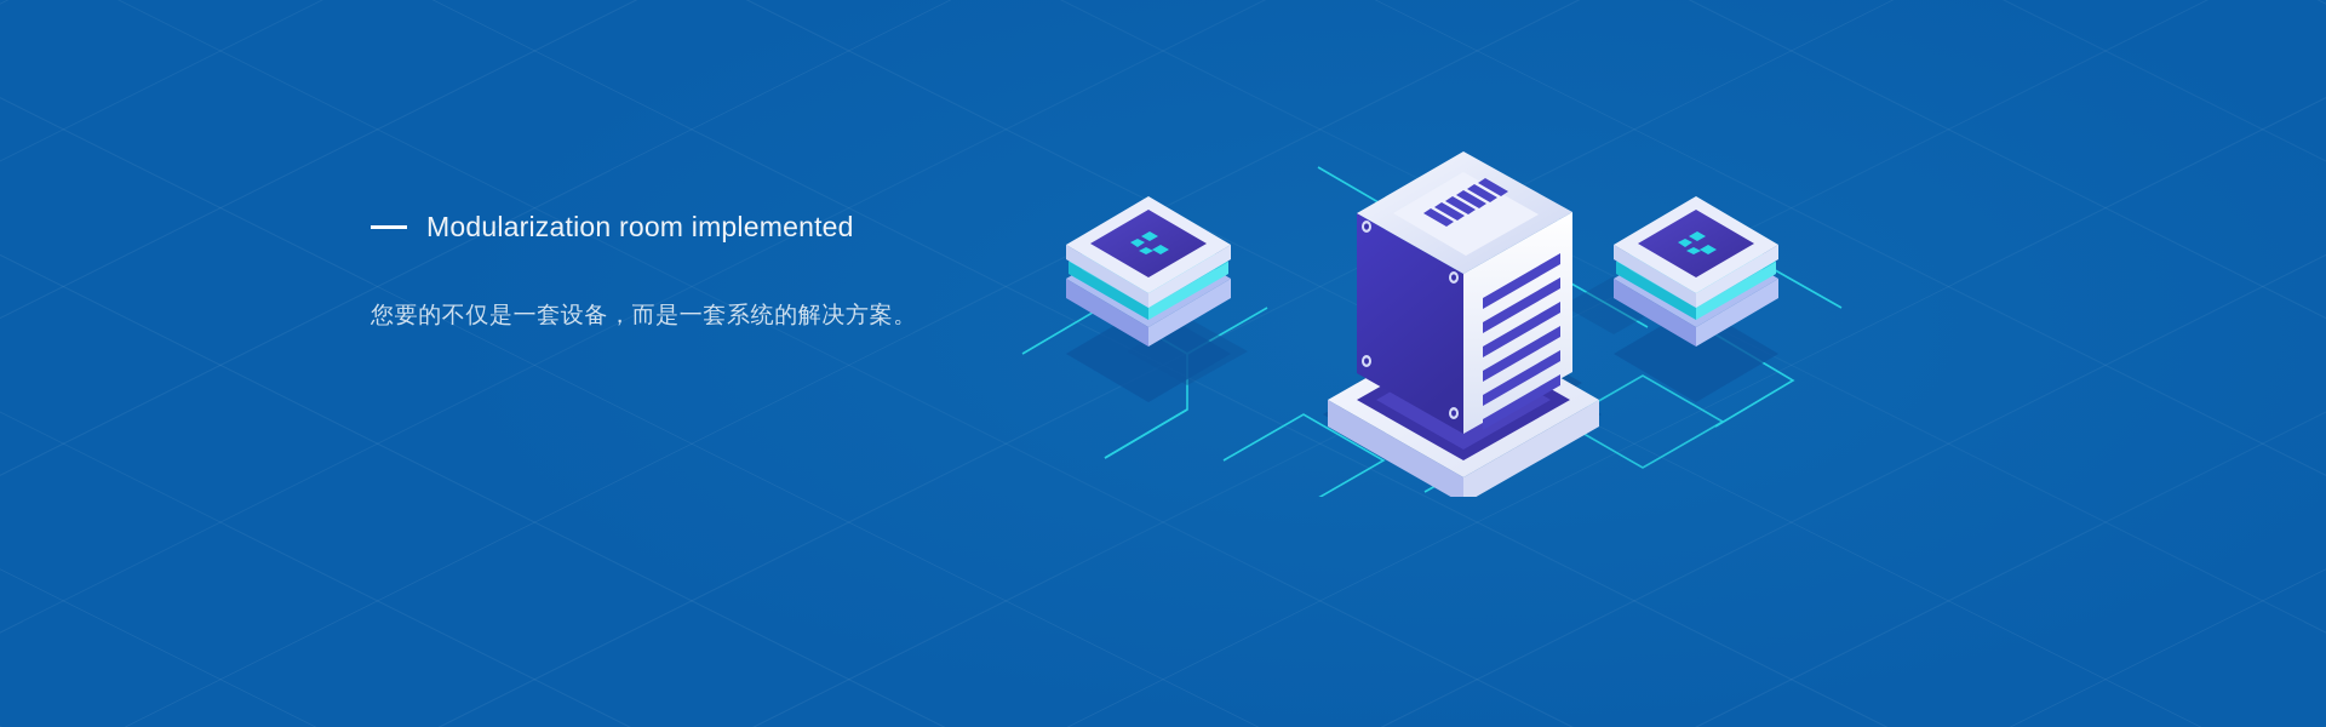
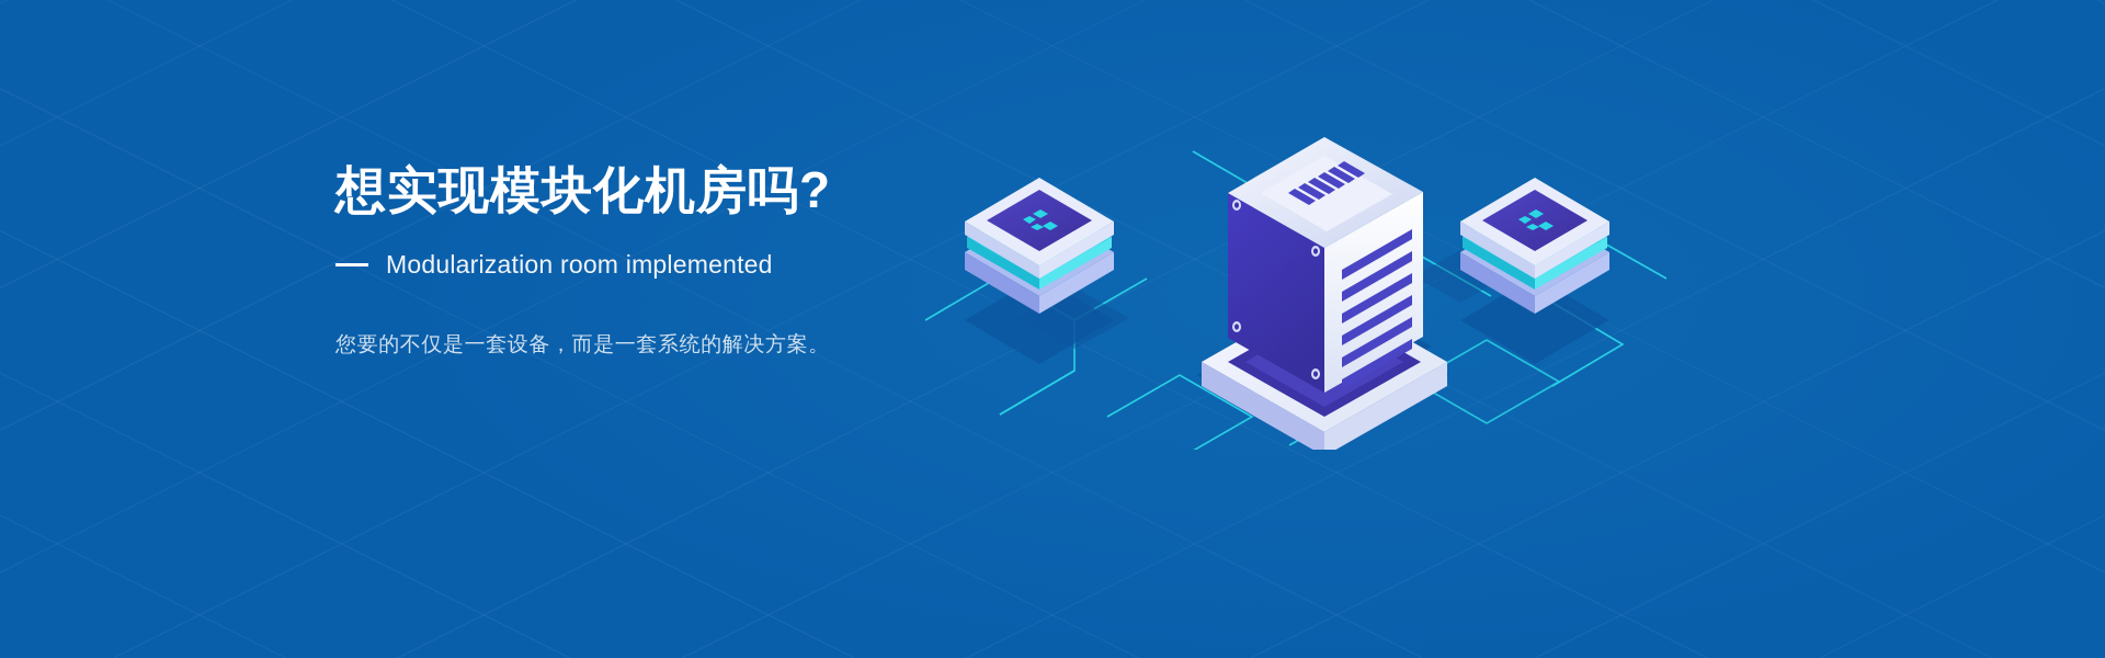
+ 想实现模块化机房吗?
  Modularization room implemented
  您要的不仅是一套设备，而是一套系统的解决方案。
